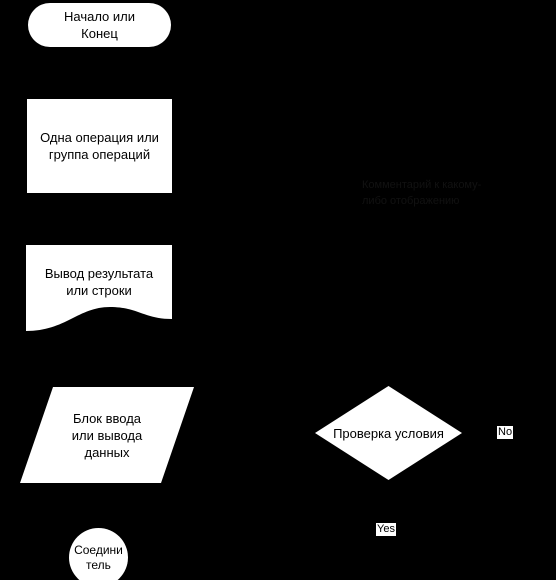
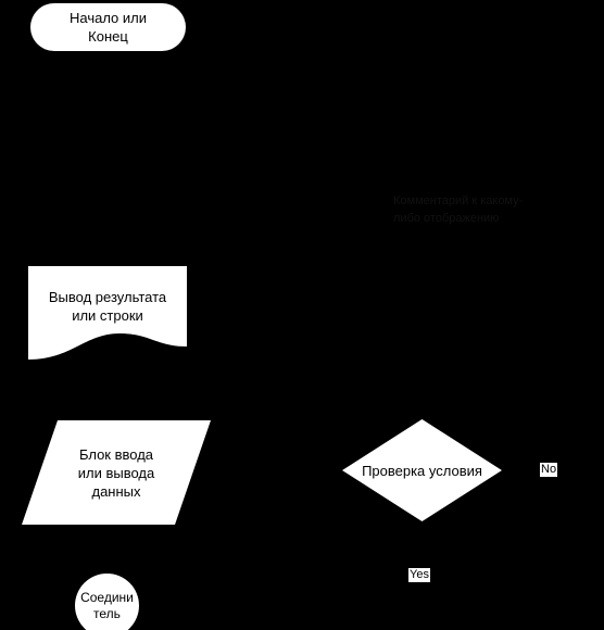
  Начало или
  Конец
- Одна операция или
- группа операций
  Вывод результата
  или строки
  Блок ввода
  или вывода
  данных
  Соедини
  тель
  Проверка условия
  No
  Yes
